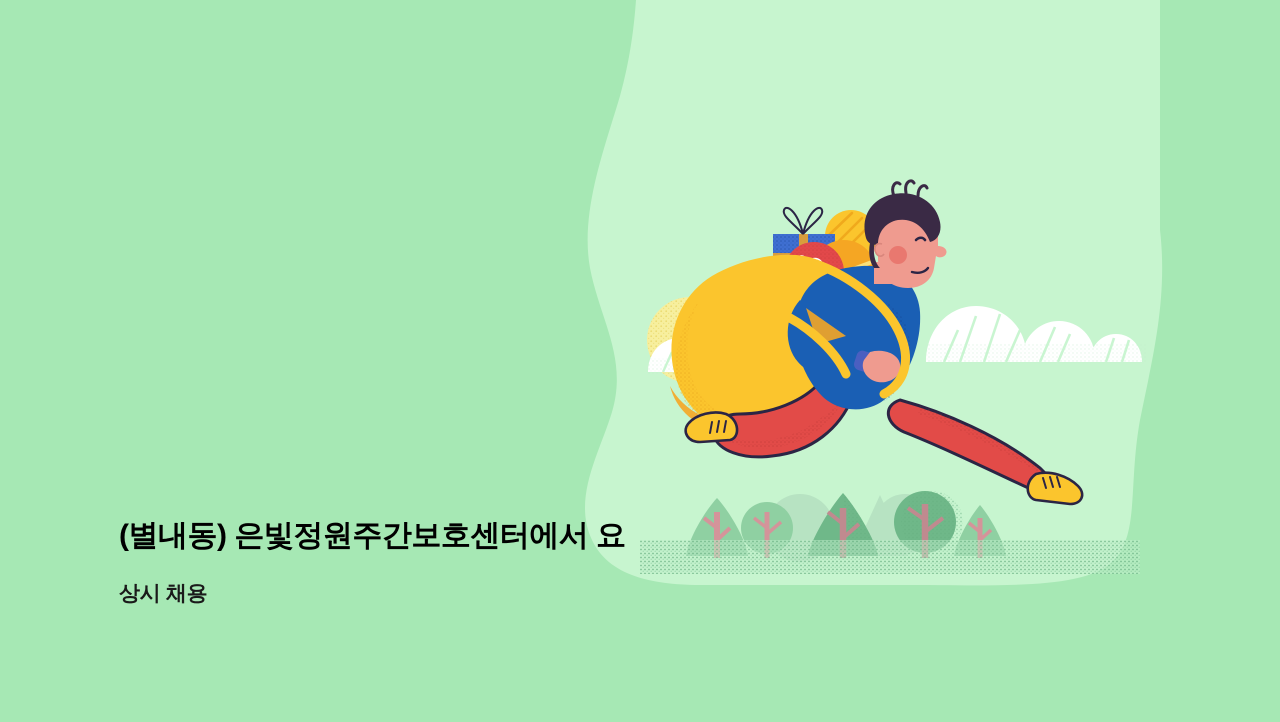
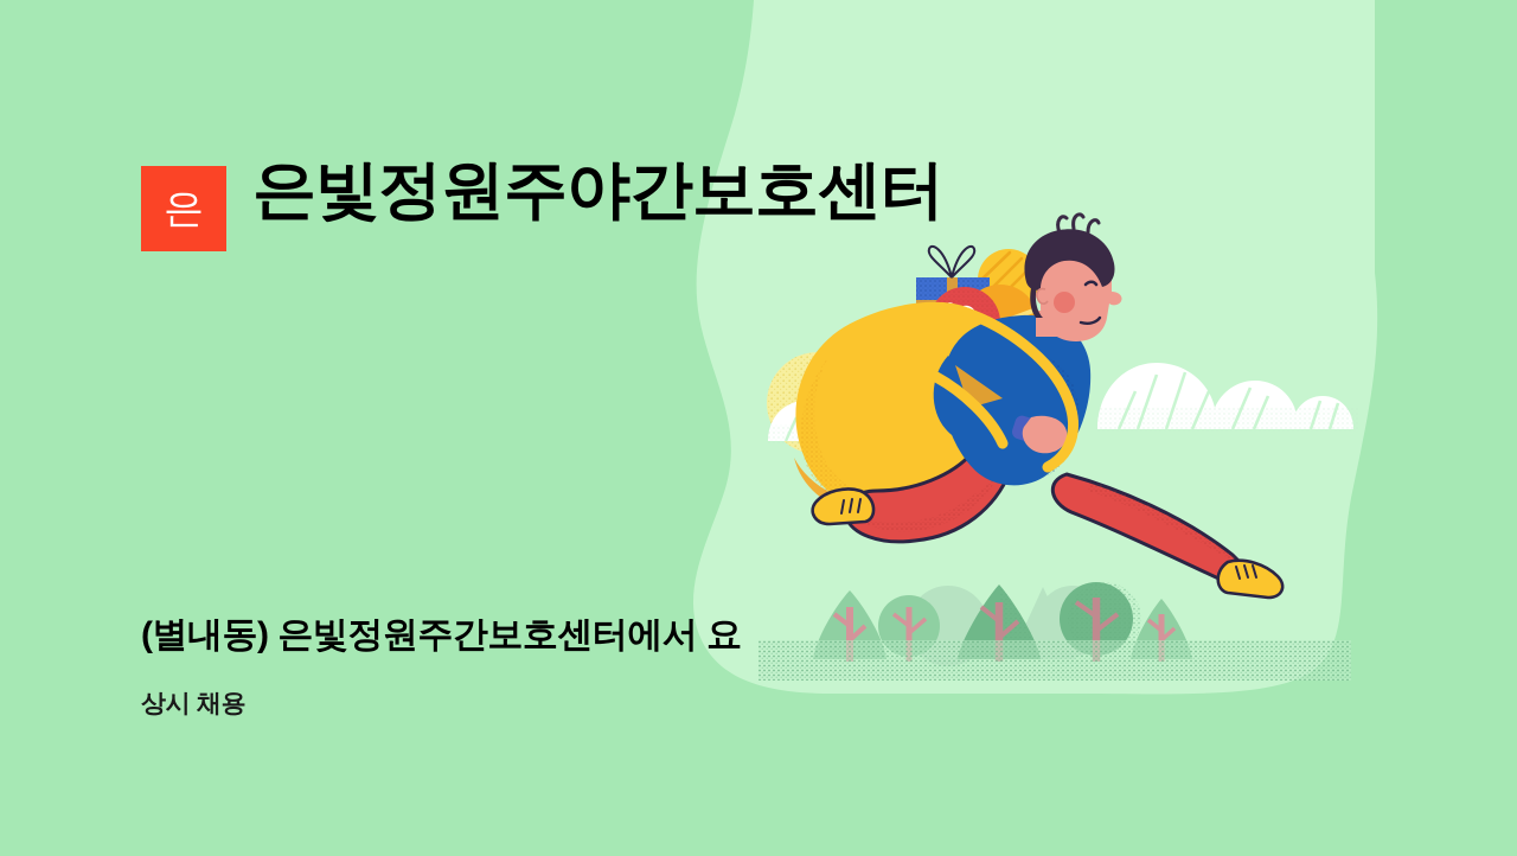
+ 은
+ 은빛정원주야간보호센터
  (별내동) 은빛정원주간보호센터에서 요
  상시 채용
